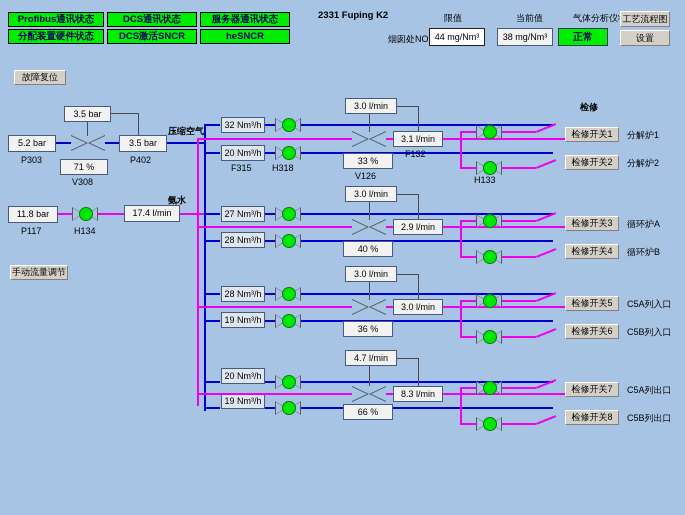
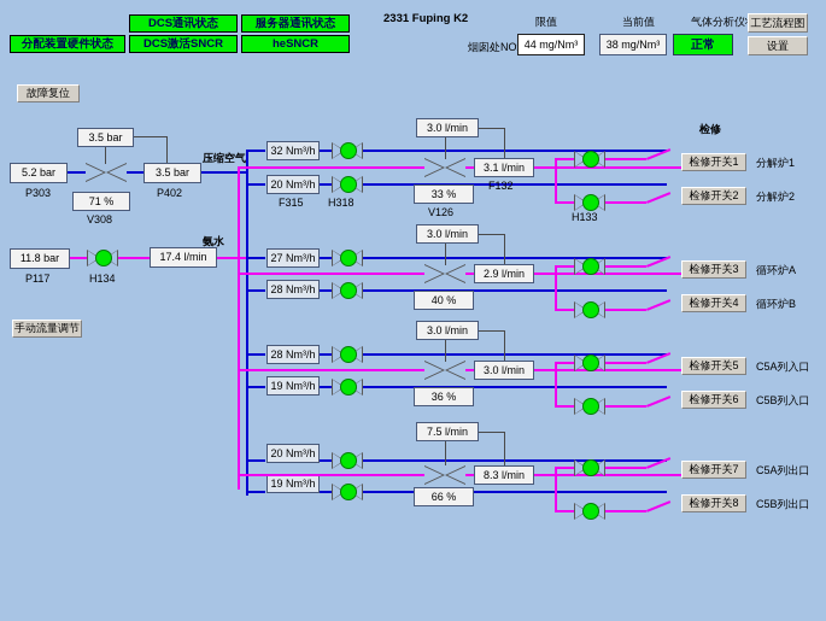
- Profibus通讯状态
  DCS通讯状态
  服务器通讯状态
  分配装置硬件状态
  DCS激活SNCR
  heSNCR
  2331 Fuping K2
  限值
  当前值
  气体分析仪
  烟囱处NO
  44 mg/Nm³
  38 mg/Nm³
  正常
  工艺流程图
  设置
  故障复位
  3.5 bar
  5.2 bar
  P303
  71 %
  V308
  3.5 bar
  P402
  压缩空气
  11.8 bar
  P117
  H134
  17.4 l/min
  氨水
  手动流量调节
  32 Nm³/h
  20 Nm³/h
  F315
  H318
  3.0 l/min
  3.1 l/min
  F132
  33 %
  V126
  H133
  27 Nm³/h
  28 Nm³/h
  3.0 l/min
  2.9 l/min
  40 %
  28 Nm³/h
  19 Nm³/h
  3.0 l/min
  3.0 l/min
  36 %
  20 Nm³/h
  19 Nm³/h
- 4.7 l/min
+ 7.5 l/min
  8.3 l/min
  66 %
  检修
  检修开关1
  分解炉1
  检修开关2
  分解炉2
  检修开关3
  循环炉A
  检修开关4
  循环炉B
  检修开关5
  C5A列入口
  检修开关6
  C5B列入口
  检修开关7
  C5A列出口
  检修开关8
  C5B列出口
